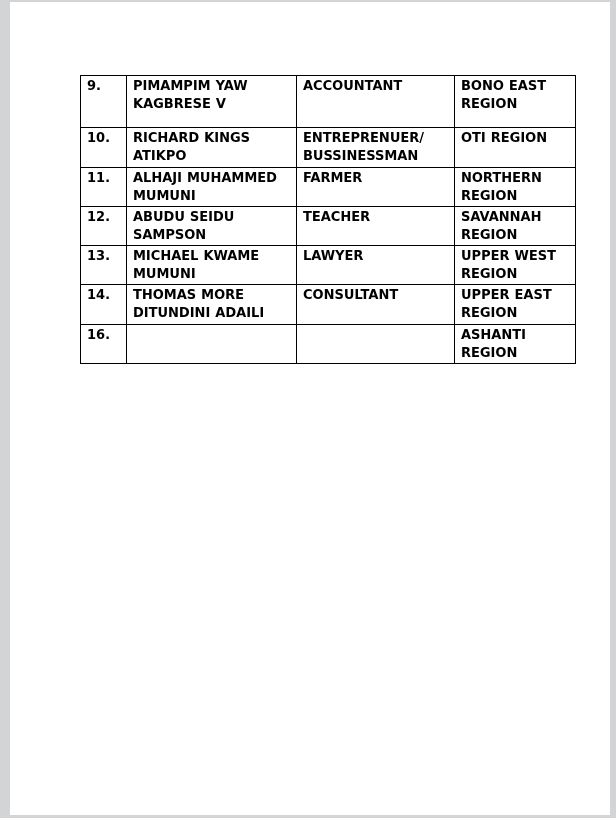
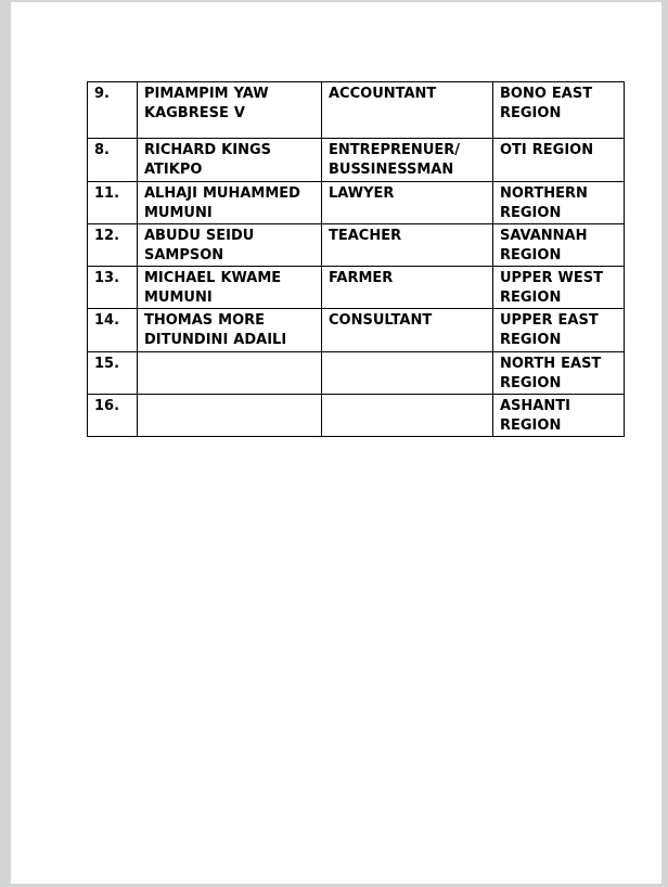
  9.	PIMAMPIM YAW KAGBRESE V	ACCOUNTANT	BONO EAST REGION
- 10.	RICHARD KINGS ATIKPO	ENTREPRENUER/ BUSSINESSMAN	OTI REGION
+ 8.	RICHARD KINGS ATIKPO	ENTREPRENUER/ BUSSINESSMAN	OTI REGION
- 11.	ALHAJI MUHAMMED MUMUNI	FARMER	NORTHERN REGION
+ 11.	ALHAJI MUHAMMED MUMUNI	LAWYER	NORTHERN REGION
  12.	ABUDU SEIDU SAMPSON	TEACHER	SAVANNAH REGION
- 13.	MICHAEL KWAME MUMUNI	LAWYER	UPPER WEST REGION
+ 13.	MICHAEL KWAME MUMUNI	FARMER	UPPER WEST REGION
  14.	THOMAS MORE DITUNDINI ADAILI	CONSULTANT	UPPER EAST REGION
+ 15.			NORTH EAST REGION
  16.			ASHANTI REGION
